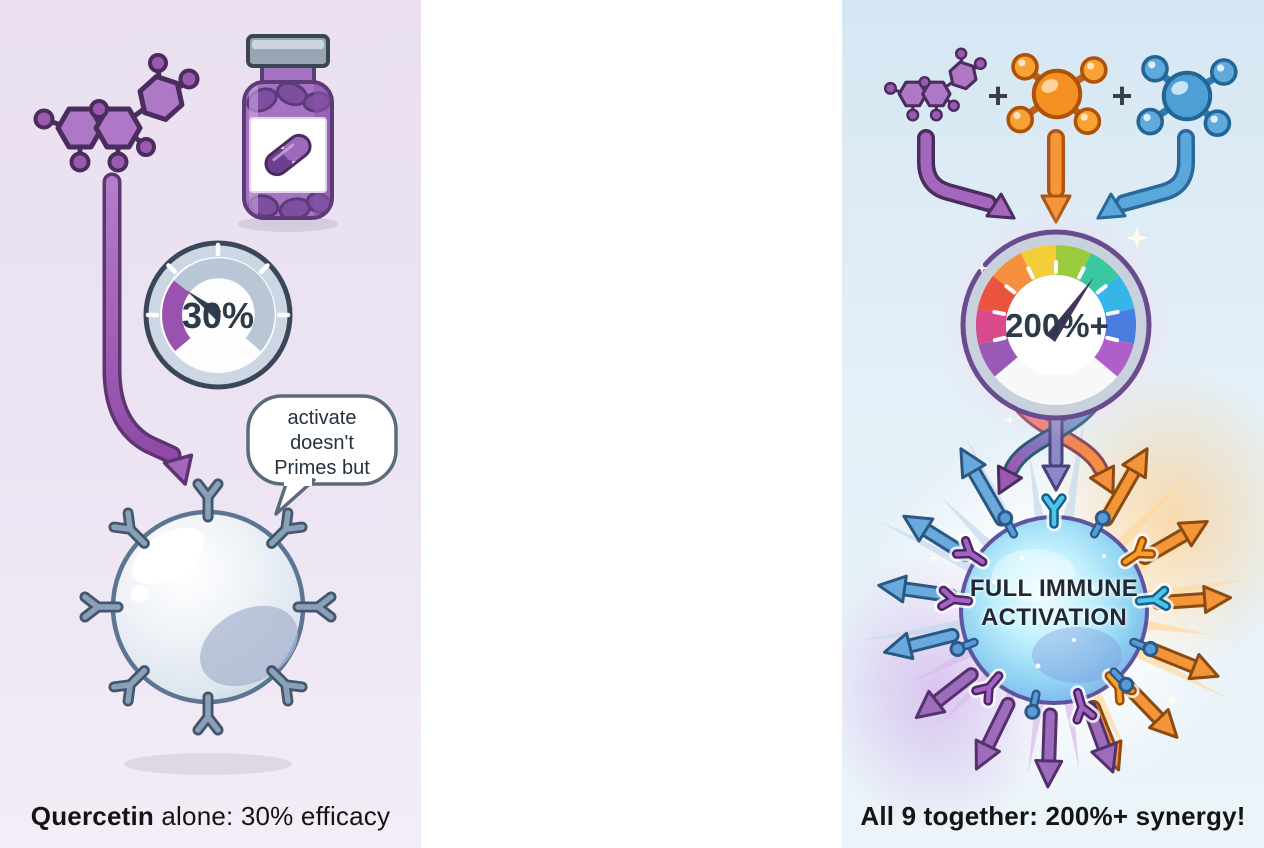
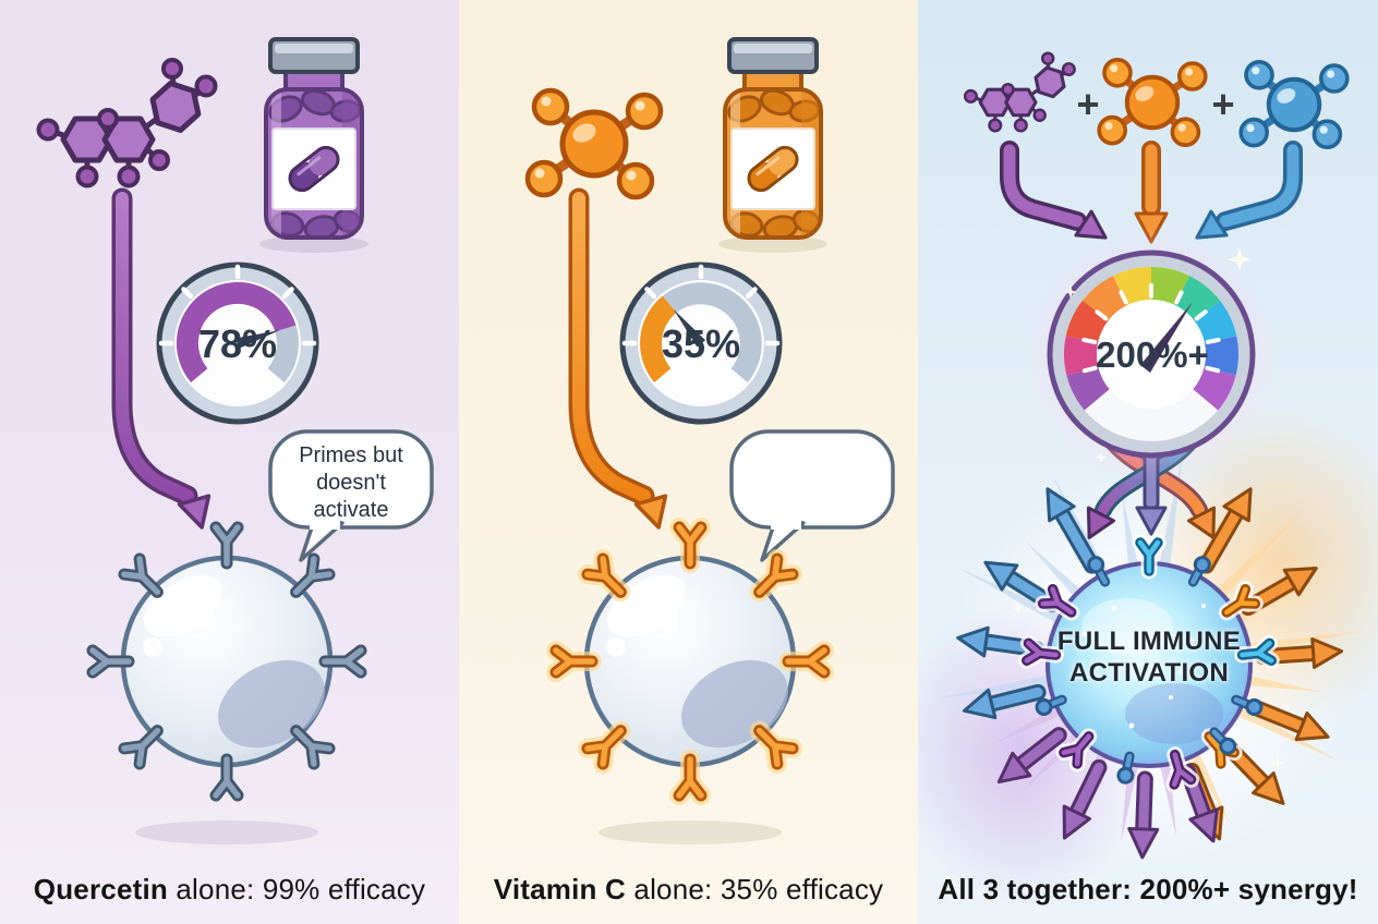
- 30%
+ 78%
- activate
+ Primes but
  doesn't
- Primes but
+ activate
- Quercetin alone: 30% efficacy
+ Quercetin alone: 99% efficacy
+ 35%
+ Vitamin C alone: 35% efficacy
  200%+
  +
  +
- All 9 together: 200%+ synergy!
+ All 3 together: 200%+ synergy!
  FULL IMMUNE
  ACTIVATION
